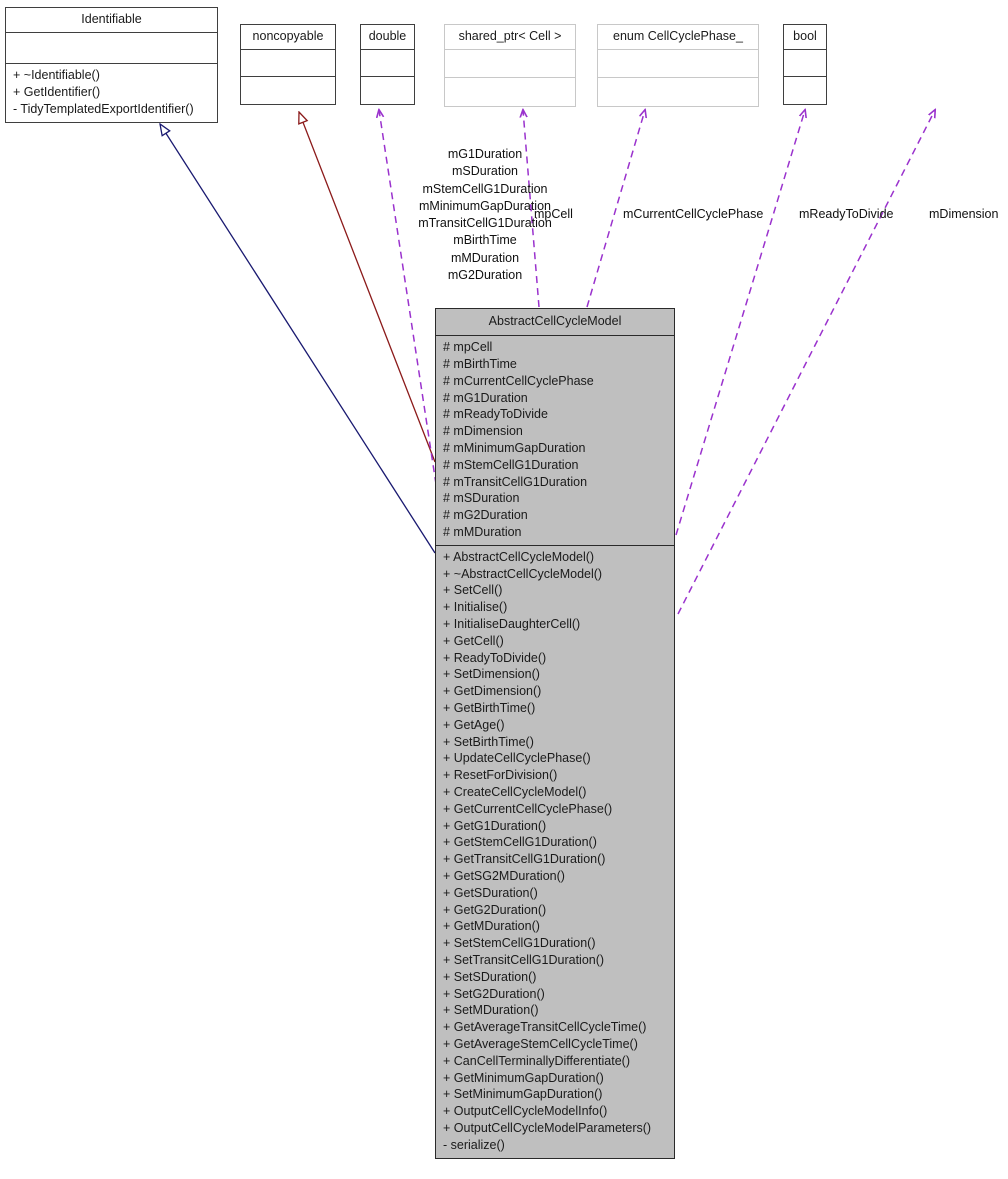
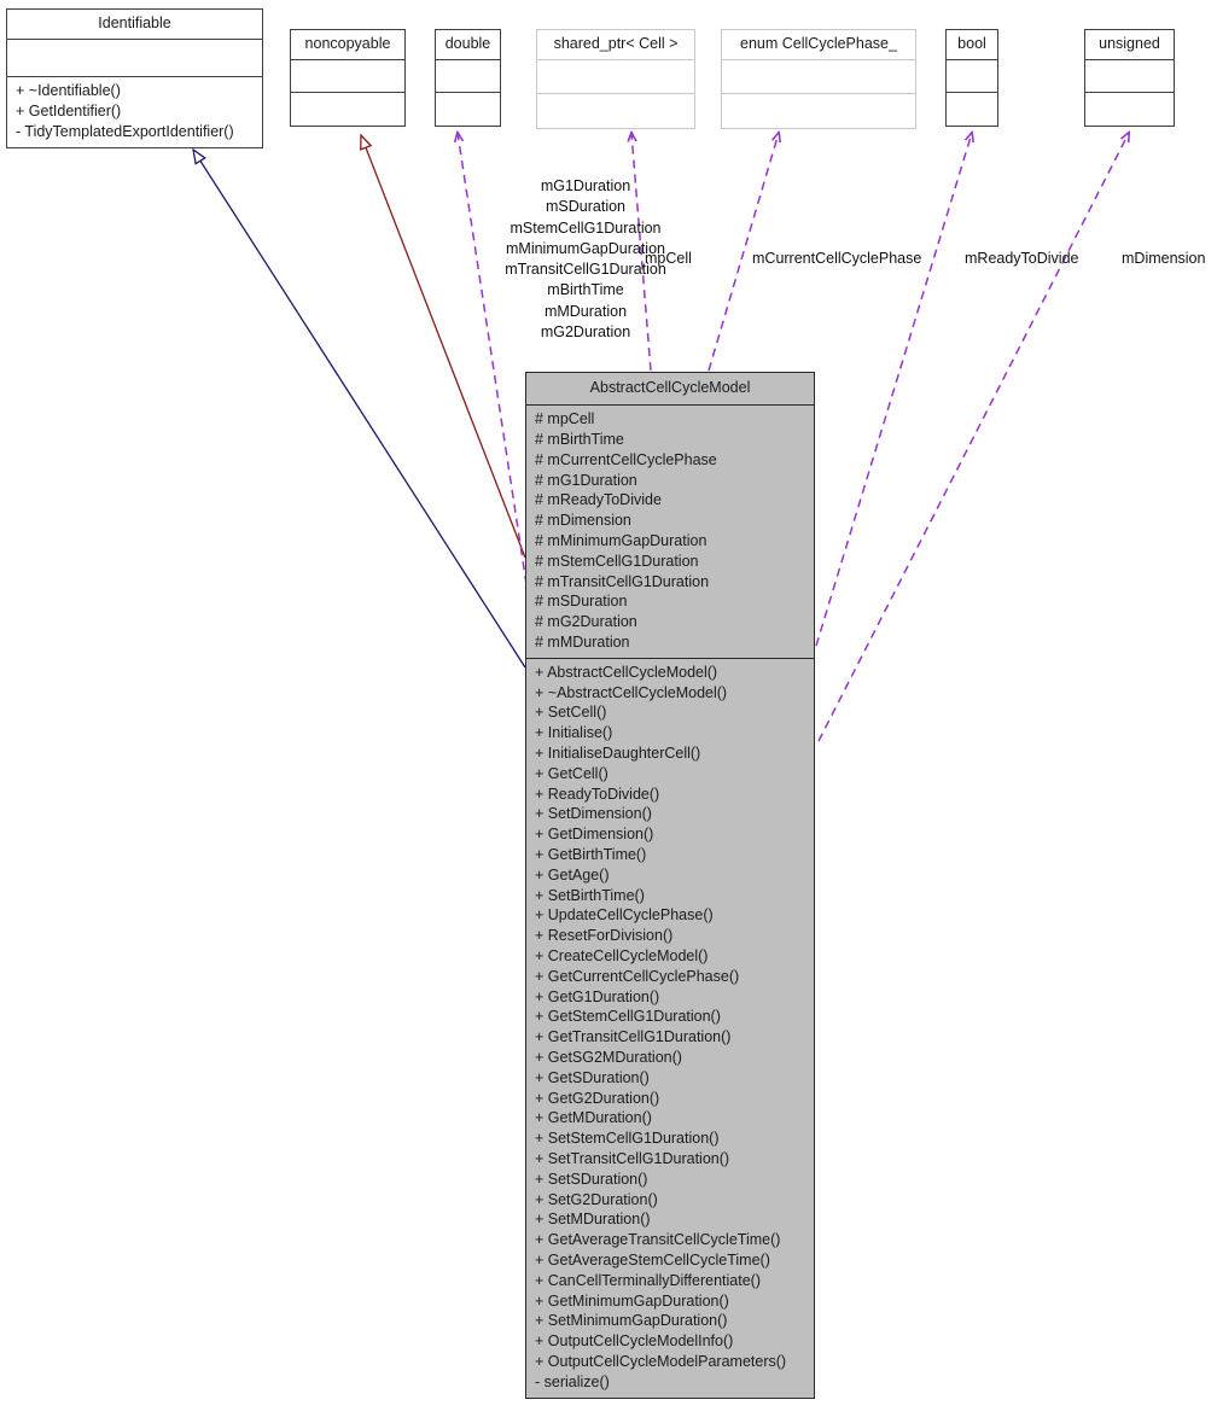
  Identifiable
  + ~Identifiable()
  + GetIdentifier()
  - TidyTemplatedExportIdentifier()
  noncopyable
  double
  shared_ptr< Cell >
  enum CellCyclePhase_
  bool
+ unsigned
  AbstractCellCycleModel
  # mpCell
  # mBirthTime
  # mCurrentCellCyclePhase
  # mG1Duration
  # mReadyToDivide
  # mDimension
  # mMinimumGapDuration
  # mStemCellG1Duration
  # mTransitCellG1Duration
  # mSDuration
  # mG2Duration
  # mMDuration
  + AbstractCellCycleModel()
  + ~AbstractCellCycleModel()
  + SetCell()
  + Initialise()
  + InitialiseDaughterCell()
  + GetCell()
  + ReadyToDivide()
  + SetDimension()
  + GetDimension()
  + GetBirthTime()
  + GetAge()
  + SetBirthTime()
  + UpdateCellCyclePhase()
  + ResetForDivision()
  + CreateCellCycleModel()
  + GetCurrentCellCyclePhase()
  + GetG1Duration()
  + GetStemCellG1Duration()
  + GetTransitCellG1Duration()
  + GetSG2MDuration()
  + GetSDuration()
  + GetG2Duration()
  + GetMDuration()
  + SetStemCellG1Duration()
  + SetTransitCellG1Duration()
  + SetSDuration()
  + SetG2Duration()
  + SetMDuration()
  + GetAverageTransitCellCycleTime()
  + GetAverageStemCellCycleTime()
  + CanCellTerminallyDifferentiate()
  + GetMinimumGapDuration()
  + SetMinimumGapDuration()
  + OutputCellCycleModelInfo()
  + OutputCellCycleModelParameters()
  - serialize()
  mG1Duration
  mSDuration
  mStemCellG1Duration
  mMinimumGapDuration
  mTransitCellG1Duration
  mBirthTime
  mMDuration
  mG2Duration
  mpCell
  mCurrentCellCyclePhase
  mReadyToDivide
  mDimension
